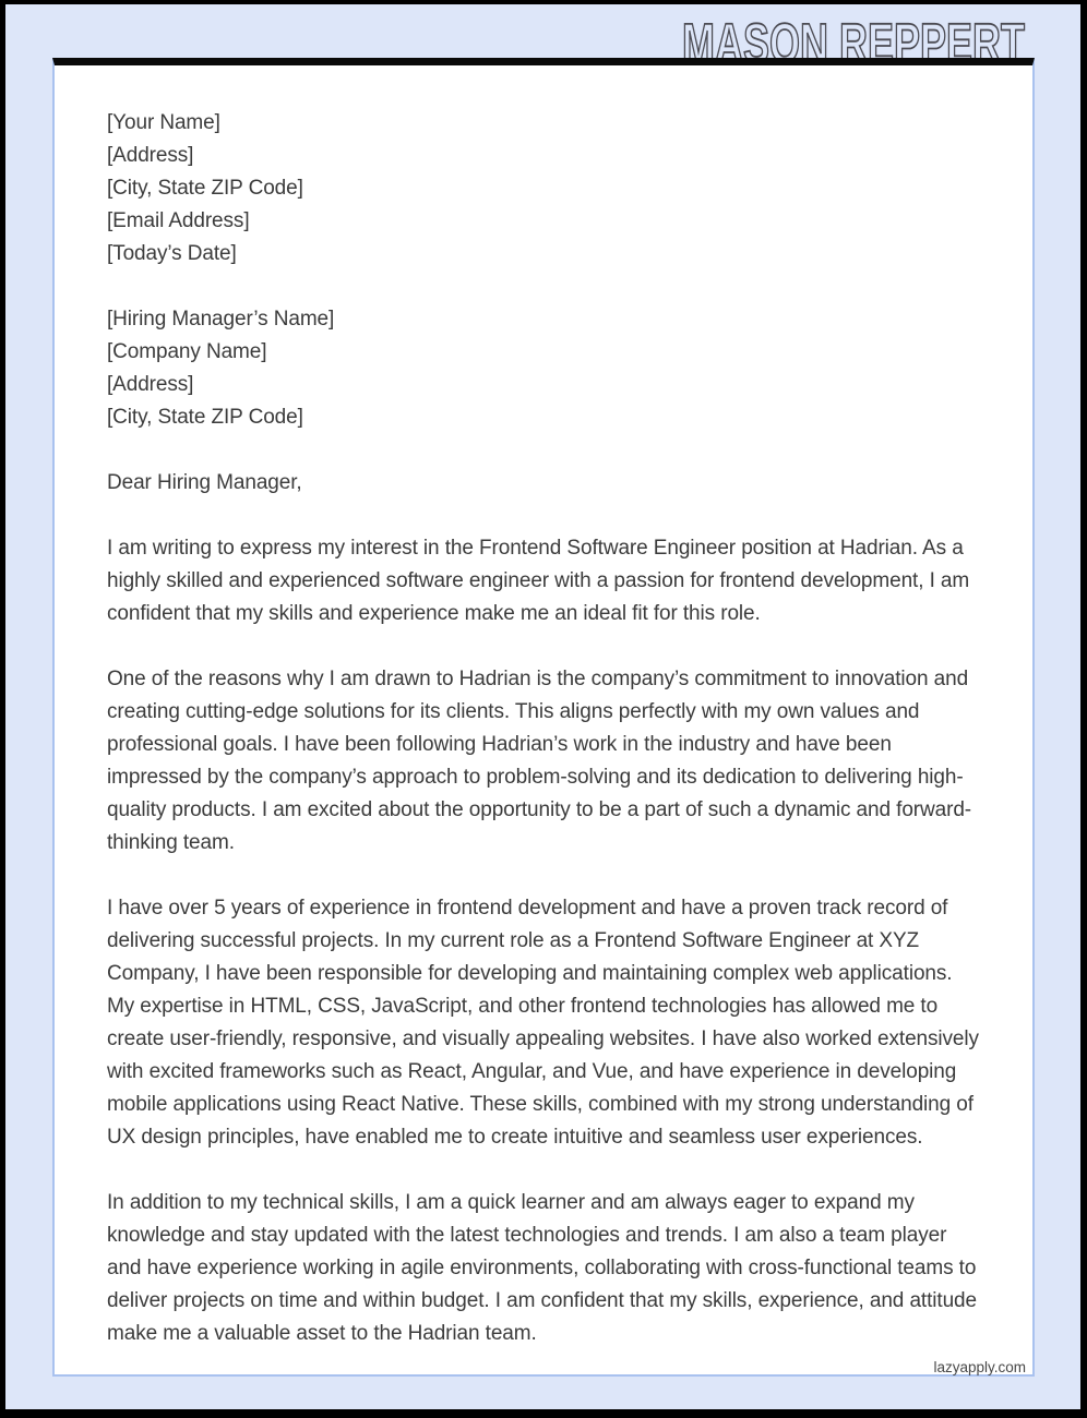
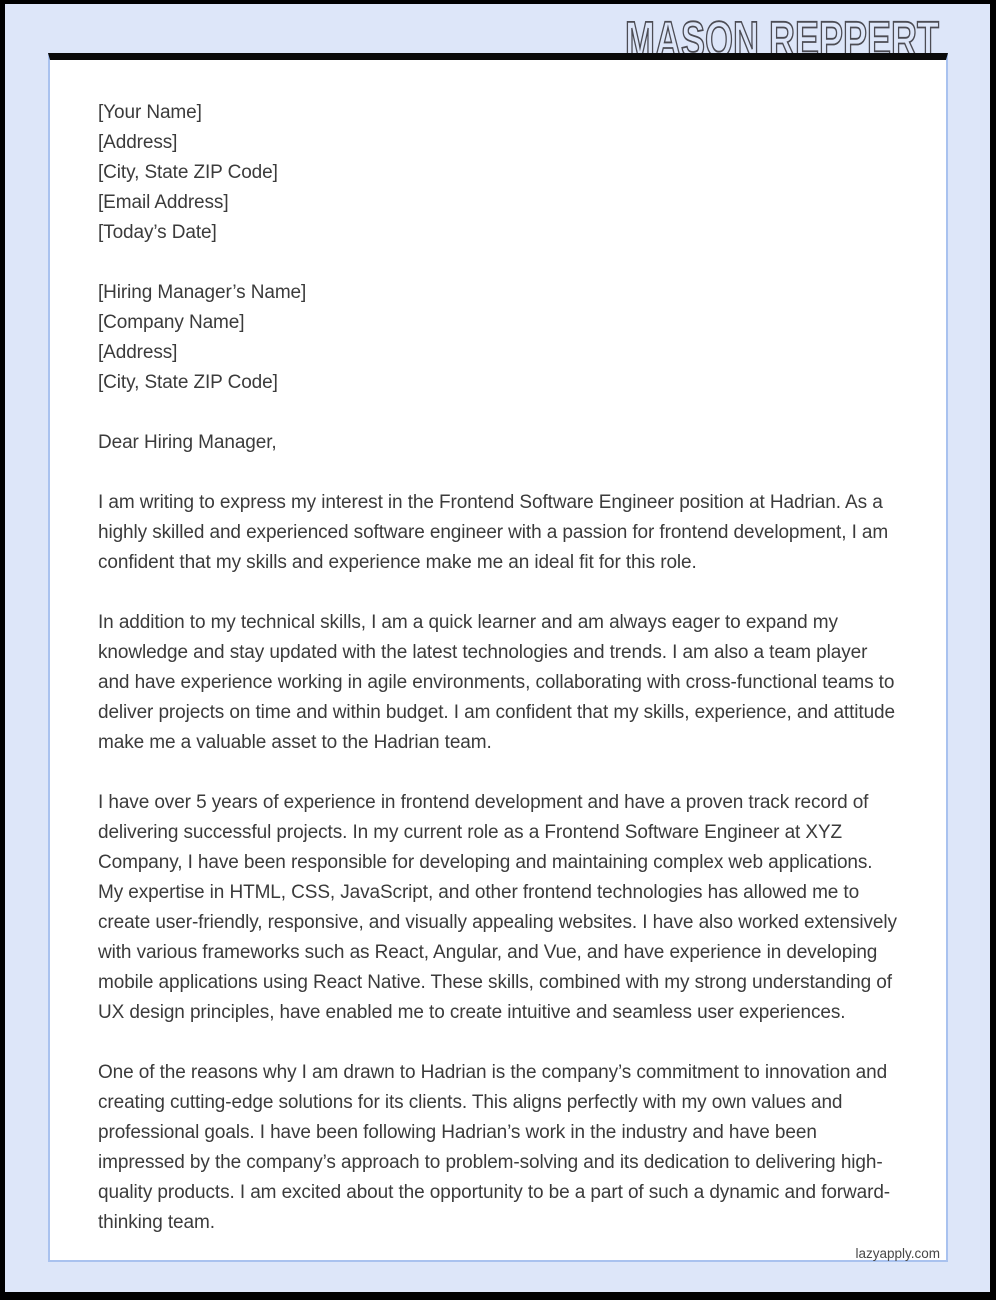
  MASON REPPERT
  [Your Name]
  [Address]
  [City, State ZIP Code]
  [Email Address]
  [Today’s Date]
  [Hiring Manager’s Name]
  [Company Name]
  [Address]
  [City, State ZIP Code]
  Dear Hiring Manager,
  I am writing to express my interest in the Frontend Software Engineer position at Hadrian. As a highly skilled and experienced software engineer with a passion for frontend development, I am confident that my skills and experience make me an ideal fit for this role.
- One of the reasons why I am drawn to Hadrian is the company’s commitment to innovation and creating cutting-edge solutions for its clients. This aligns perfectly with my own values and professional goals. I have been following Hadrian’s work in the industry and have been impressed by the company’s approach to problem-solving and its dedication to delivering high-quality products. I am excited about the opportunity to be a part of such a dynamic and forward-thinking team.
+ In addition to my technical skills, I am a quick learner and am always eager to expand my knowledge and stay updated with the latest technologies and trends. I am also a team player and have experience working in agile environments, collaborating with cross-functional teams to deliver projects on time and within budget. I am confident that my skills, experience, and attitude make me a valuable asset to the Hadrian team.
- I have over 5 years of experience in frontend development and have a proven track record of delivering successful projects. In my current role as a Frontend Software Engineer at XYZ Company, I have been responsible for developing and maintaining complex web applications. My expertise in HTML, CSS, JavaScript, and other frontend technologies has allowed me to create user-friendly, responsive, and visually appealing websites. I have also worked extensively with excited frameworks such as React, Angular, and Vue, and have experience in developing mobile applications using React Native. These skills, combined with my strong understanding of UX design principles, have enabled me to create intuitive and seamless user experiences.
+ I have over 5 years of experience in frontend development and have a proven track record of delivering successful projects. In my current role as a Frontend Software Engineer at XYZ Company, I have been responsible for developing and maintaining complex web applications. My expertise in HTML, CSS, JavaScript, and other frontend technologies has allowed me to create user-friendly, responsive, and visually appealing websites. I have also worked extensively with various frameworks such as React, Angular, and Vue, and have experience in developing mobile applications using React Native. These skills, combined with my strong understanding of UX design principles, have enabled me to create intuitive and seamless user experiences.
- In addition to my technical skills, I am a quick learner and am always eager to expand my knowledge and stay updated with the latest technologies and trends. I am also a team player and have experience working in agile environments, collaborating with cross-functional teams to deliver projects on time and within budget. I am confident that my skills, experience, and attitude make me a valuable asset to the Hadrian team.
+ One of the reasons why I am drawn to Hadrian is the company’s commitment to innovation and creating cutting-edge solutions for its clients. This aligns perfectly with my own values and professional goals. I have been following Hadrian’s work in the industry and have been impressed by the company’s approach to problem-solving and its dedication to delivering high-quality products. I am excited about the opportunity to be a part of such a dynamic and forward-thinking team.
  lazyapply.com
